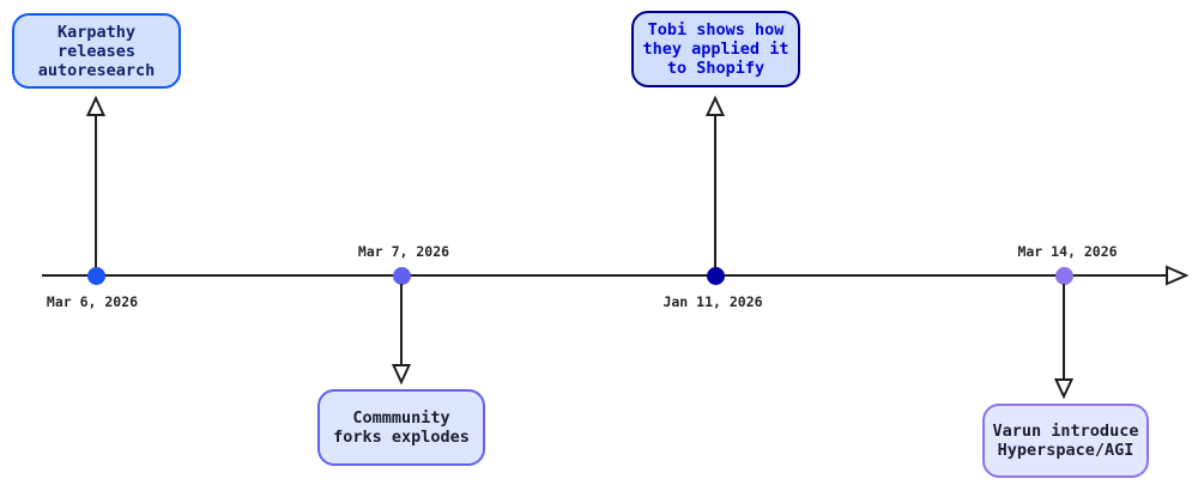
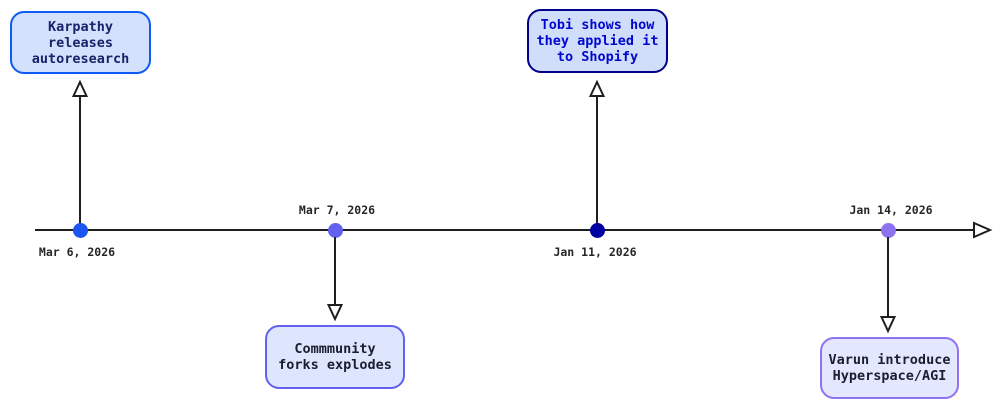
  Karpathy
  releases
  autoresearch
  Mar 6, 2026
  Mar 7, 2026
  Commmunity
  forks explodes
  Tobi shows how
  they applied it
  to Shopify
  Jan 11, 2026
- Mar 14, 2026
+ Jan 14, 2026
  Varun introduce
  Hyperspace/AGI
